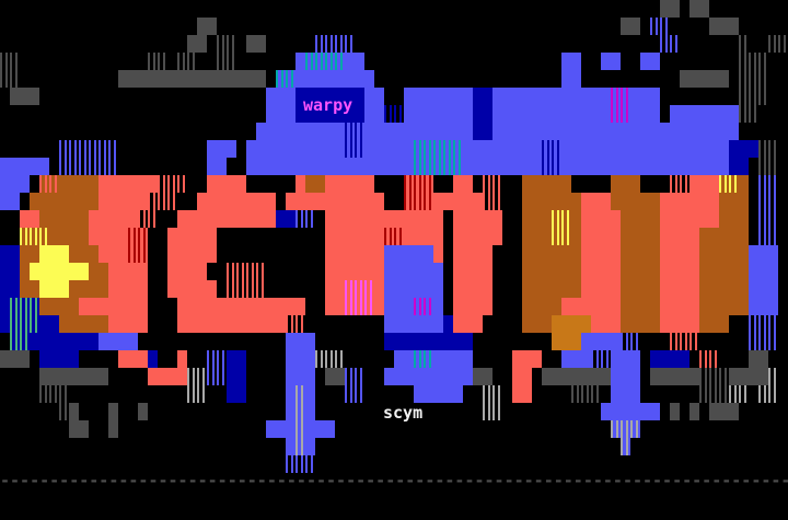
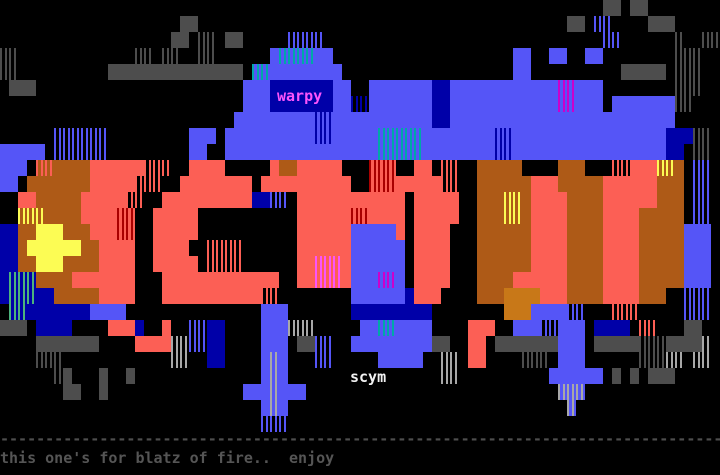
  warpy
  scym
  --------------------------------------------------------------------------------
+ this one's for blatz of fire.. enjoy
